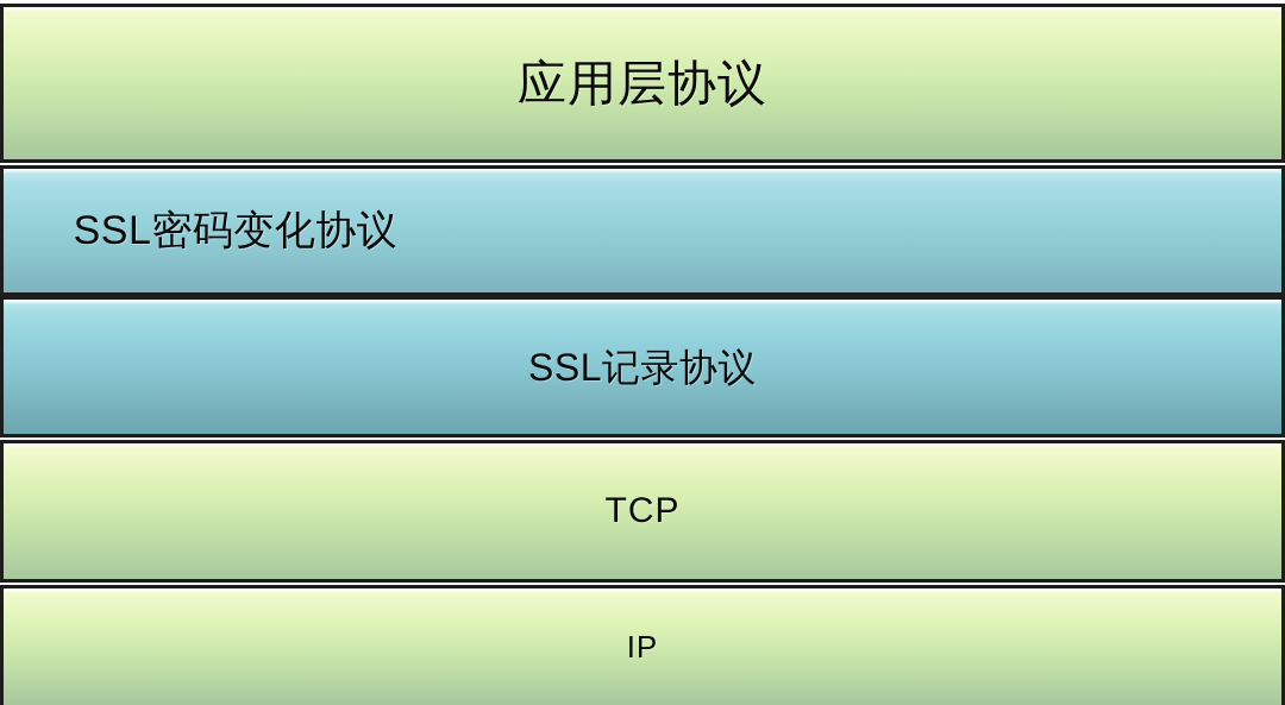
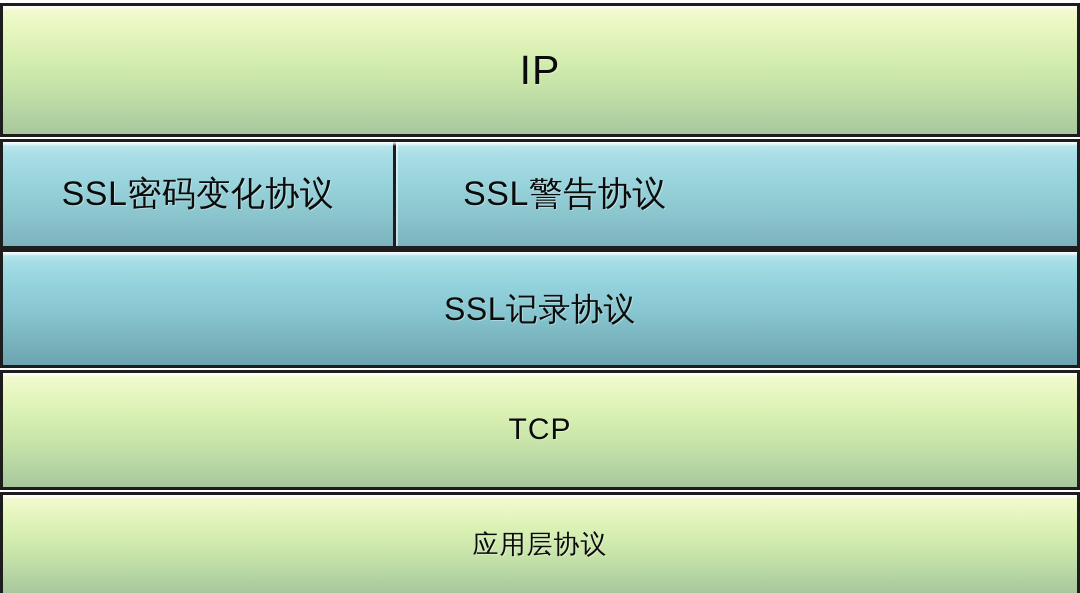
- 应用层协议
+ IP
  SSL密码变化协议
+ SSL警告协议
  SSL记录协议
  TCP
- IP
+ 应用层协议
